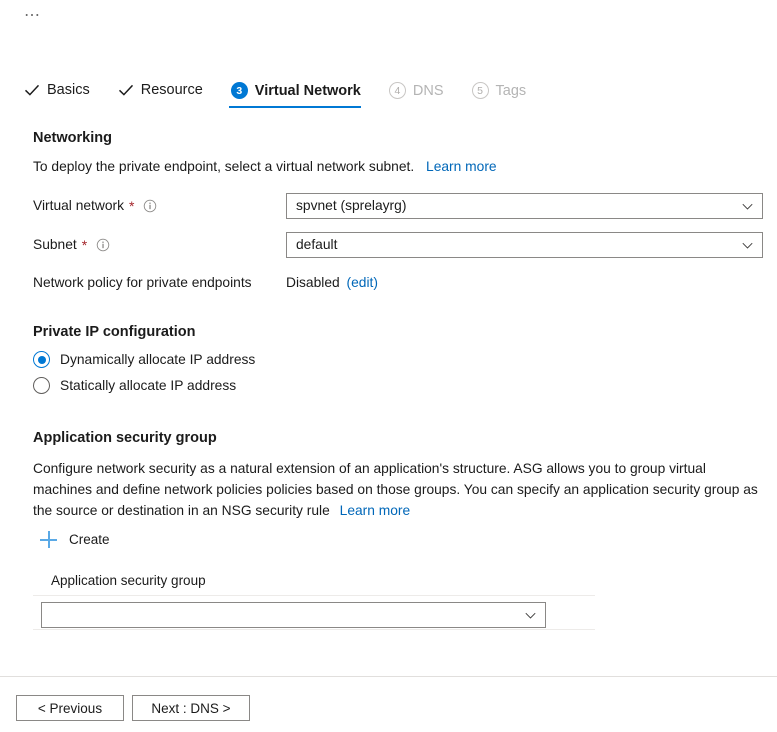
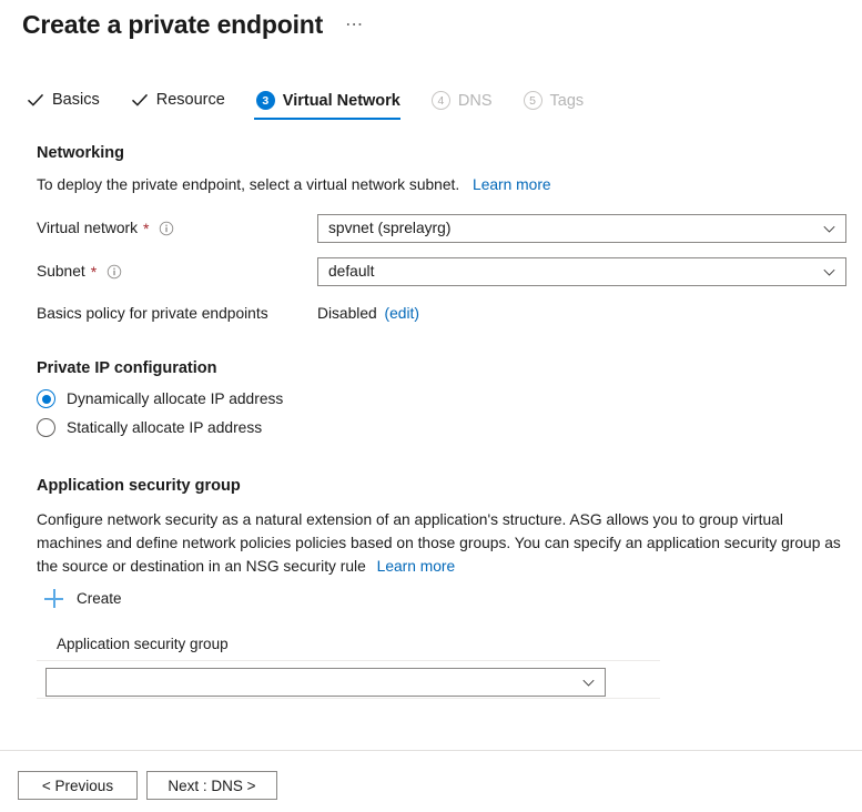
+ Create a private endpoint
  ⋯
  Basics
  Resource
  3
  Virtual Network
  4
  DNS
  5
  Tags
  Networking
  To deploy the private endpoint, select a virtual network subnet. Learn more
  Virtual network
  *
  spvnet (sprelayrg)
  Subnet
  *
  default
- Network policy for private endpoints
+ Basics policy for private endpoints
  Disabled (edit)
  Private IP configuration
  Dynamically allocate IP address
  Statically allocate IP address
  Application security group
  Configure network security as a natural extension of an application's structure. ASG allows you to group virtual machines and define network policies policies based on those groups. You can specify an application security group as the source or destination in an NSG security rule Learn more
  Create
  Application security group
  < Previous
  Next : DNS >
